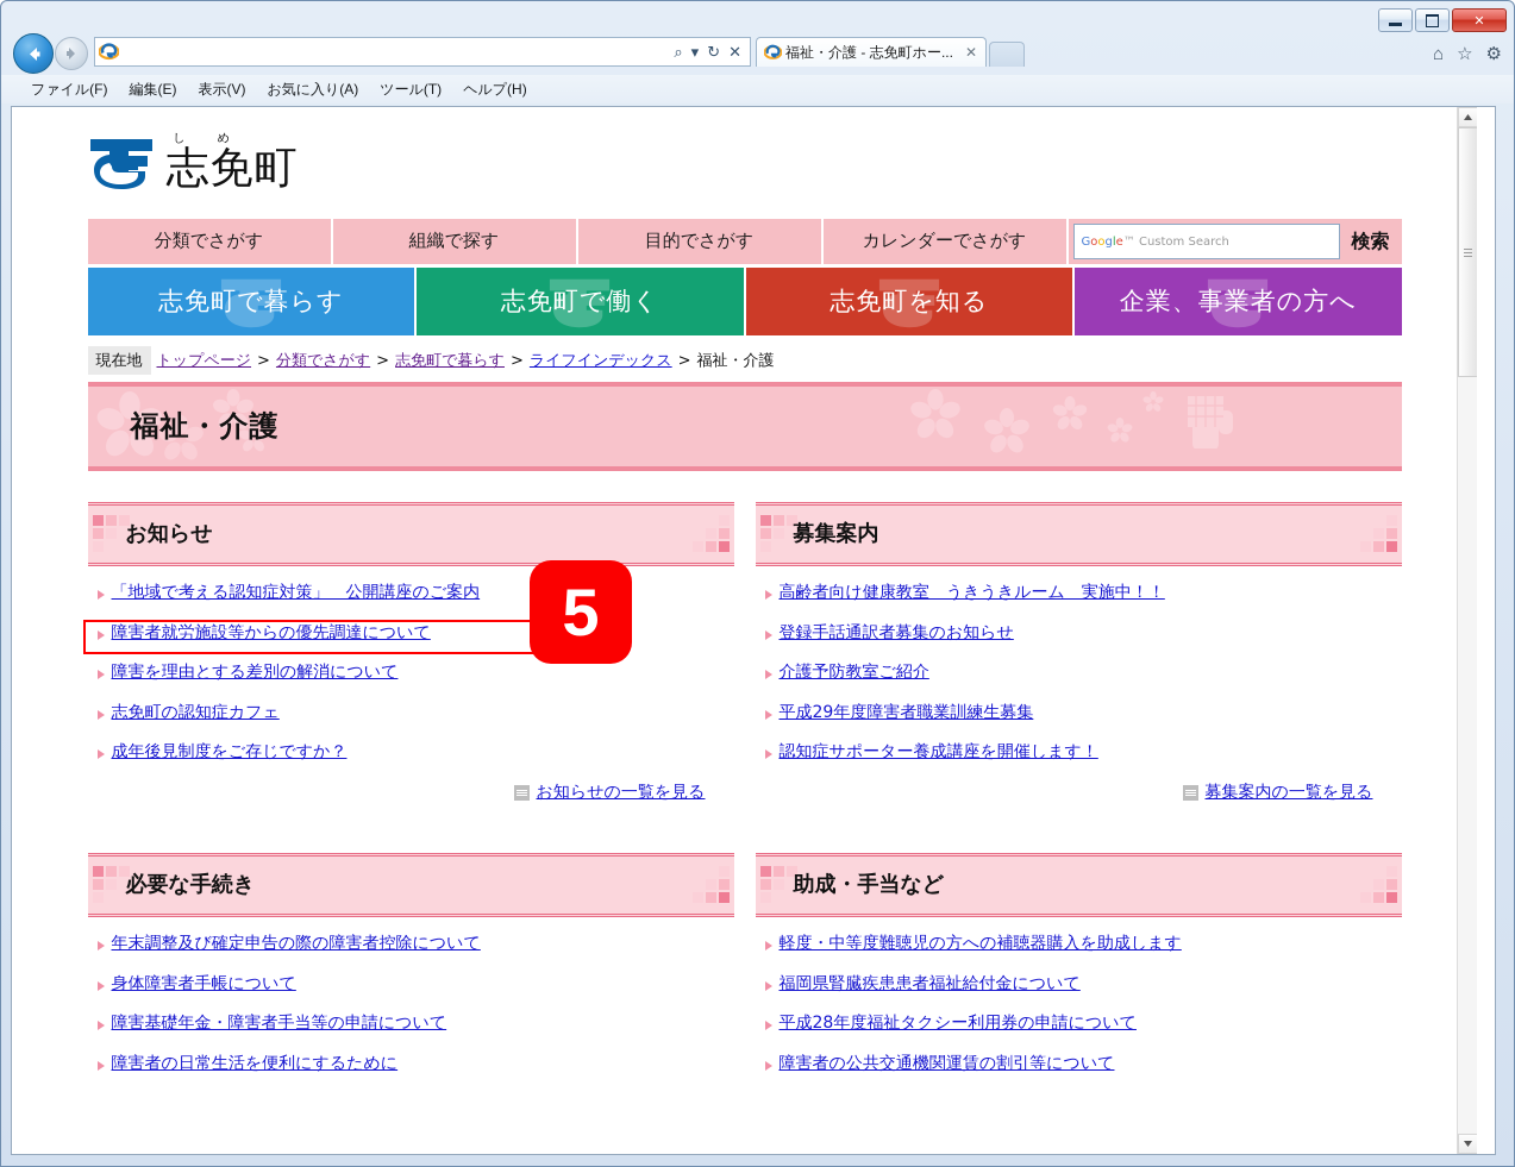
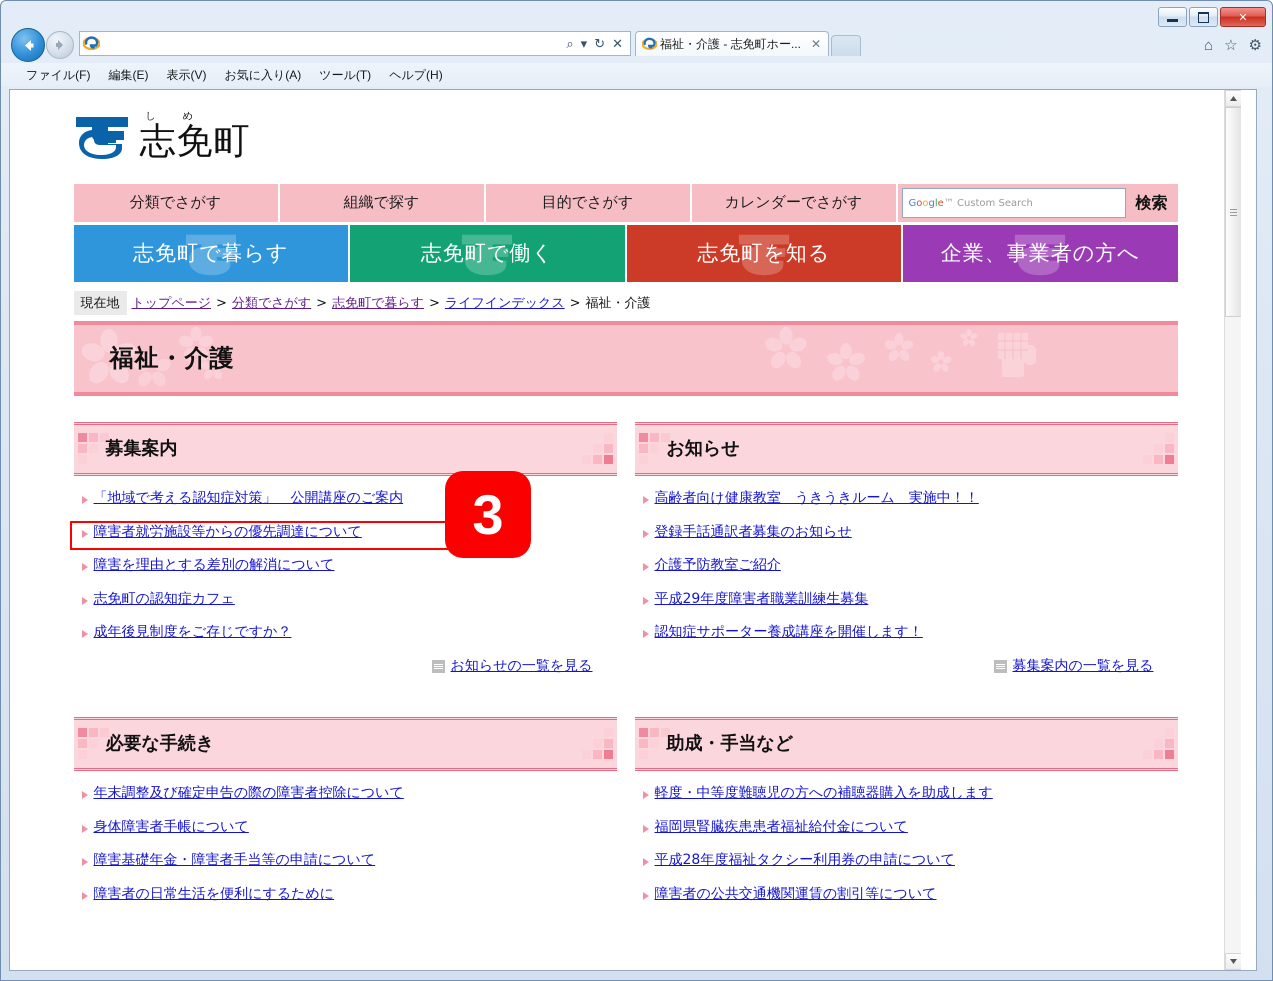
  ✕
  ⌕
  ▾
  ↻
  ✕
  福祉・介護 - 志免町ホー...
  ✕
  ⌂
  ☆
  ⚙
  ファイル(F)
  編集(E)
  表示(V)
  お気に入り(A)
  ツール(T)
  ヘルプ(H)
  しめ
  志免町
  分類でさがす
  組織で探す
  目的でさがす
  カレンダーでさがす
  Google™ Custom Search
  検索
  志免町で暮らす
  志免町で働く
  志免町を知る
  企業、事業者の方へ
  現在地
  トップページ
  >
  分類でさがす
  >
  志免町で暮らす
  >
  ライフインデックス
  >
  福祉・介護
  福祉・介護
- お知らせ
+ 募集案内
  「地域で考える認知症対策」 公開講座のご案内
  障害者就労施設等からの優先調達について
  障害を理由とする差別の解消について
  志免町の認知症カフェ
  成年後見制度をご存じですか？
  お知らせの一覧を見る
- 募集案内
+ お知らせ
  高齢者向け健康教室 うきうきルーム 実施中！！
  登録手話通訳者募集のお知らせ
  介護予防教室ご紹介
  平成29年度障害者職業訓練生募集
  認知症サポーター養成講座を開催します！
  募集案内の一覧を見る
  必要な手続き
  年末調整及び確定申告の際の障害者控除について
  身体障害者手帳について
  障害基礎年金・障害者手当等の申請について
  障害者の日常生活を便利にするために
  助成・手当など
  軽度・中等度難聴児の方への補聴器購入を助成します
  福岡県腎臓疾患患者福祉給付金について
  平成28年度福祉タクシー利用券の申請について
  障害者の公共交通機関運賃の割引等について
- 5
+ 3
